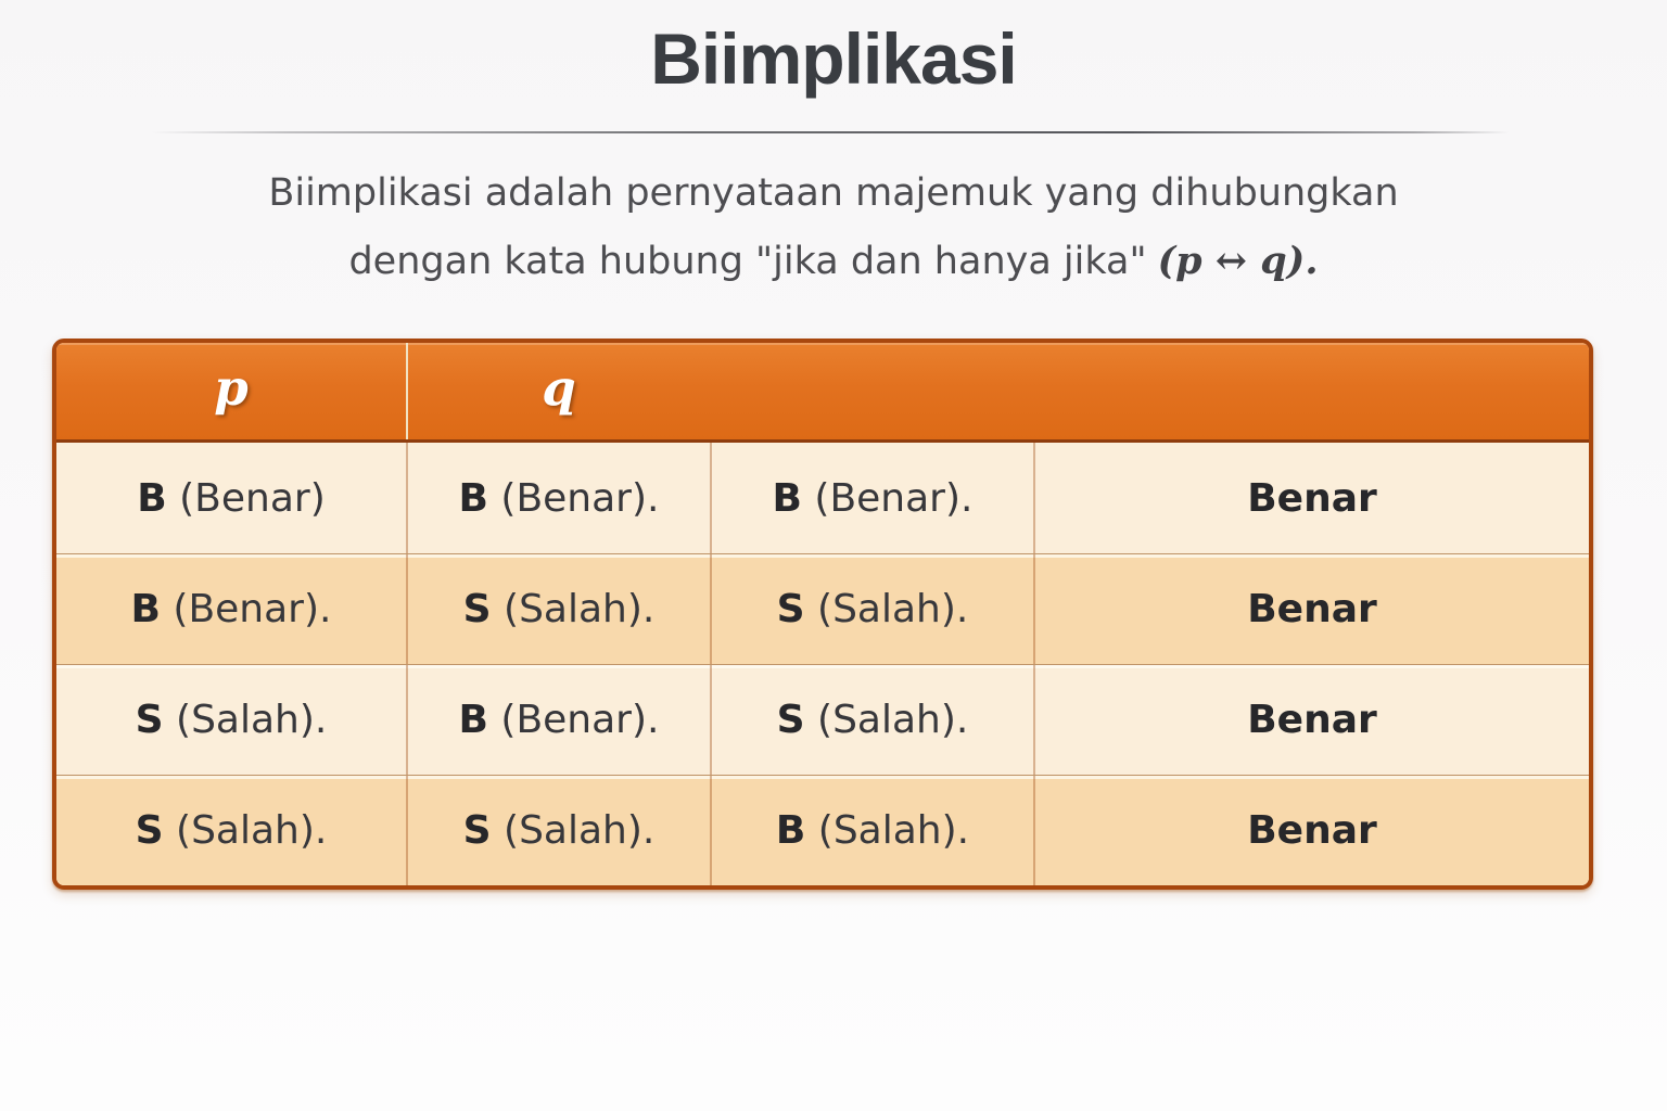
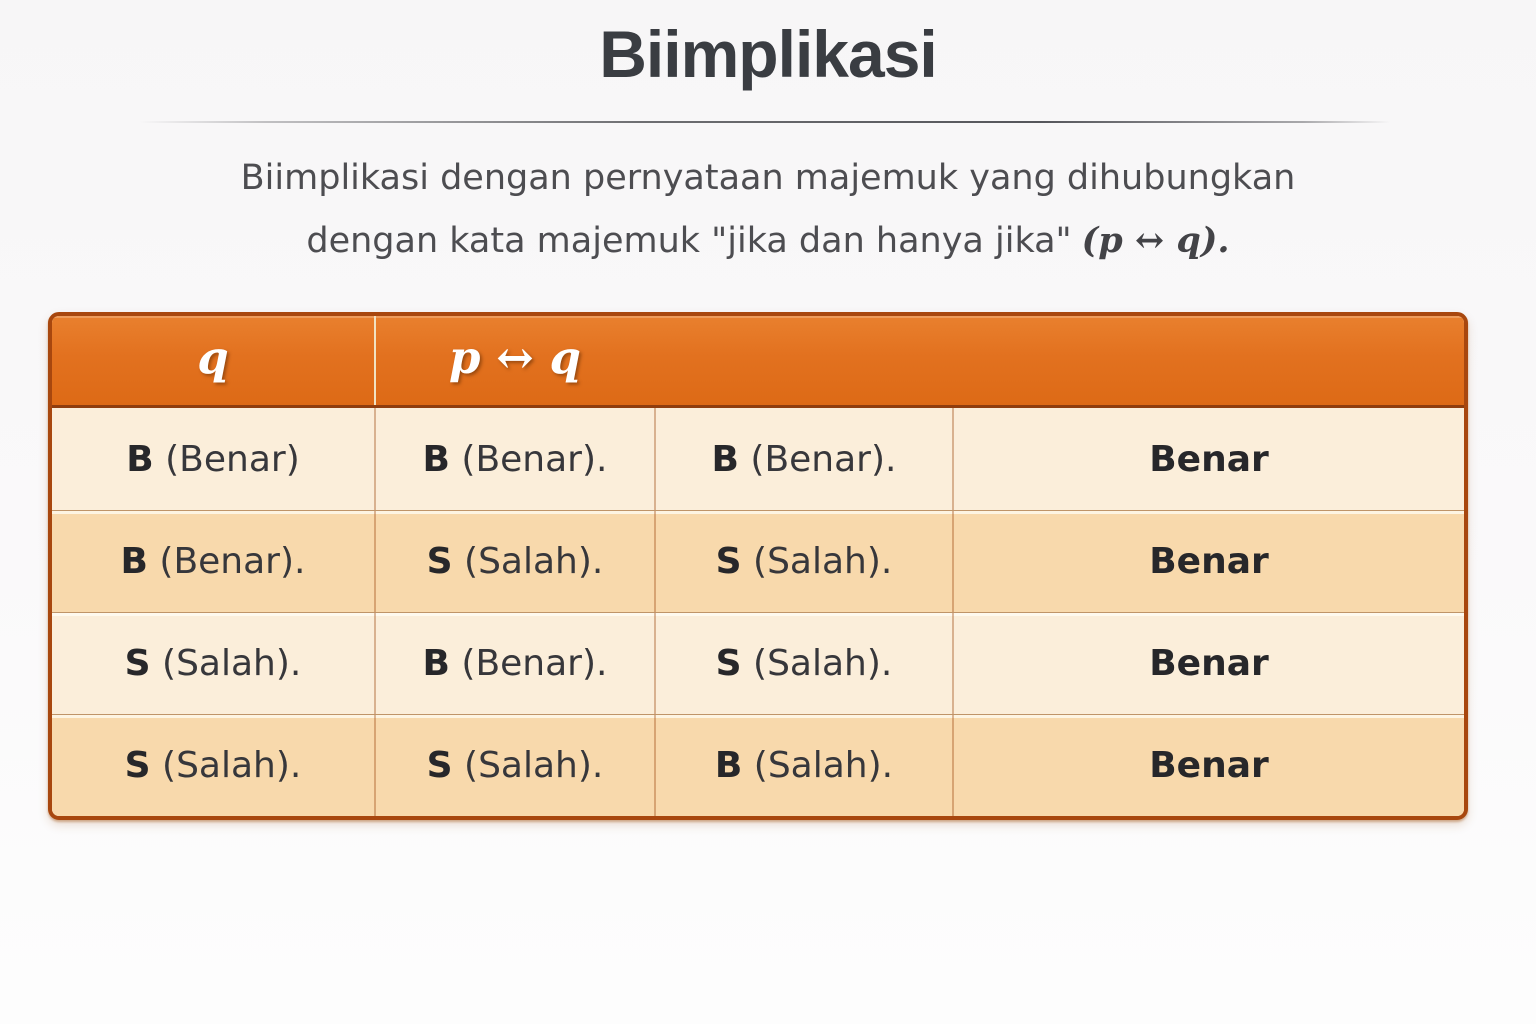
  Biimplikasi
- Biimplikasi adalah pernyataan majemuk yang dihubungkan
+ Biimplikasi dengan pernyataan majemuk yang dihubungkan
- dengan kata hubung "jika dan hanya jika" (p ↔ q).
+ dengan kata majemuk "jika dan hanya jika" (p ↔ q).
- p
  q
+ p ↔ q
  B
  (Benar)
  B
  (Benar).
  B
  (Benar).
  Benar
  B
  (Benar).
  S
  (Salah).
  S
  (Salah).
  Benar
  S
  (Salah).
  B
  (Benar).
  S
  (Salah).
  Benar
  S
  (Salah).
  S
  (Salah).
  B
  (Salah).
  Benar
